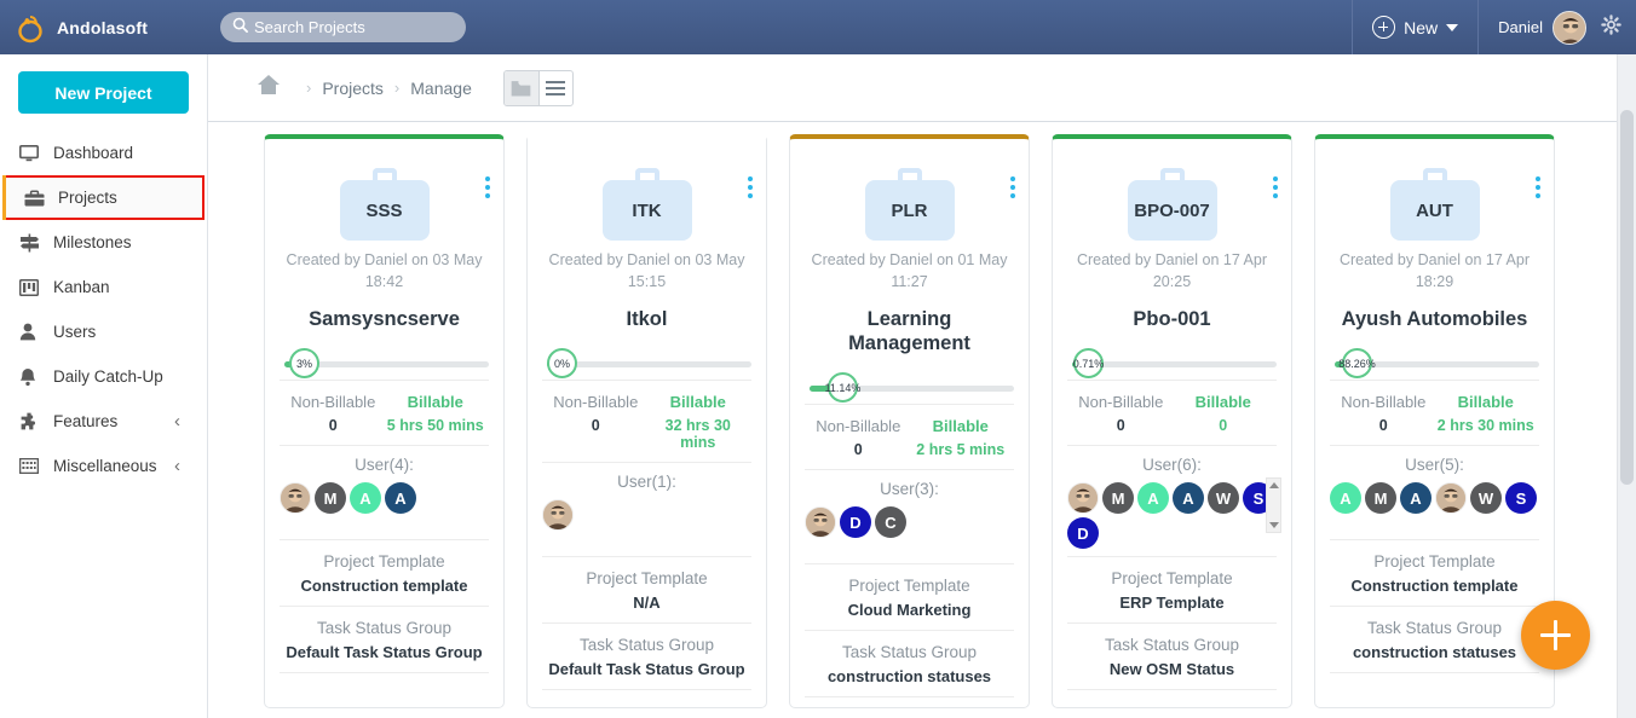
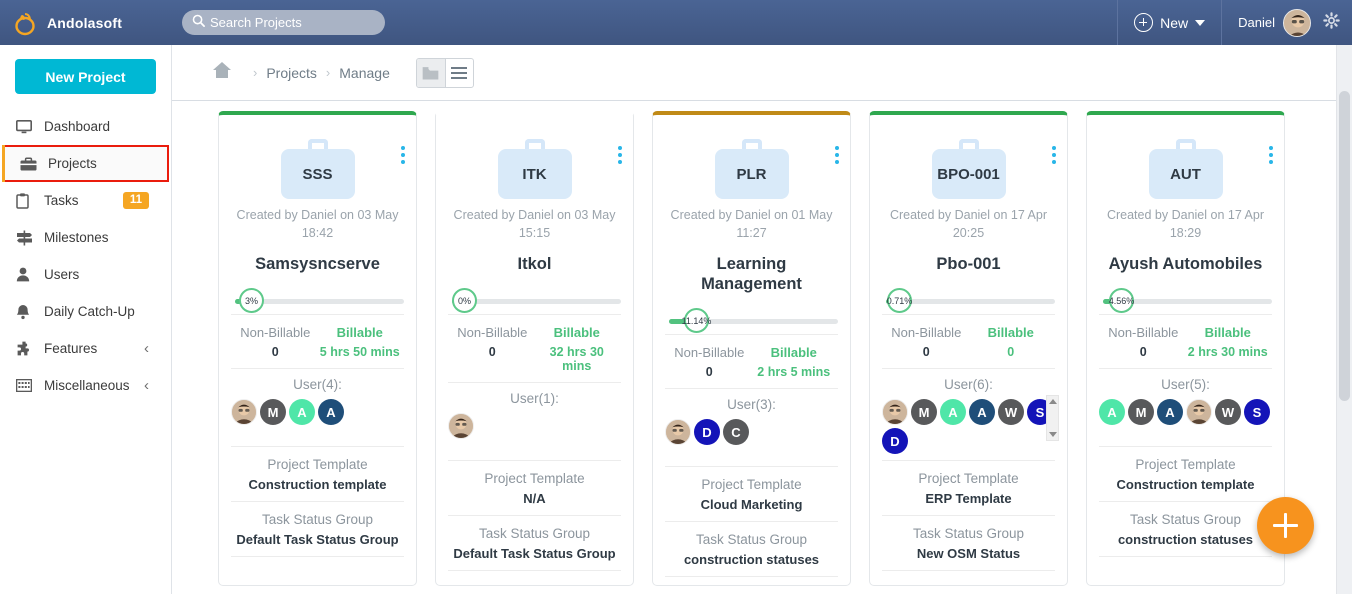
  Andolasoft
  Search Projects
  New
  Daniel
  New Project
  Dashboard
  Projects
+ Tasks
+ 11
  Milestones
- Kanban
  Users
  Daily Catch-Up
  Features
  ‹
  Miscellaneous
  ‹
  ›
  Projects
  ›
  Manage
  SSS
  Created by Daniel on 03 May 18:42
  Samsysncserve
  3%
  Non-Billable
  0
  Billable
  5 hrs 50 mins
  User(4):
  M
  A
  A
  Project Template
  Construction template
  Task Status Group
  Default Task Status Group
  ITK
  Created by Daniel on 03 May 15:15
  Itkol
  0%
  Non-Billable
  0
  Billable
  32 hrs 30 mins
  User(1):
  Project Template
  N/A
  Task Status Group
  Default Task Status Group
  PLR
  Created by Daniel on 01 May 11:27
  Learning Management
  11.14%
  Non-Billable
  0
  Billable
  2 hrs 5 mins
  User(3):
  D
  C
  Project Template
  Cloud Marketing
  Task Status Group
  construction statuses
- BPO-007
+ BPO-001
  Created by Daniel on 17 Apr 20:25
  Pbo-001
  0.71%
  Non-Billable
  0
  Billable
  0
  User(6):
  M
  A
  A
  W
  S
  D
  Project Template
  ERP Template
  Task Status Group
  New OSM Status
  AUT
  Created by Daniel on 17 Apr 18:29
  Ayush Automobiles
- 88.26%
+ 4.56%
  Non-Billable
  0
  Billable
  2 hrs 30 mins
  User(5):
  A
  M
  A
  W
  S
  Project Template
  Construction template
  Task Status Group
  construction statuses
